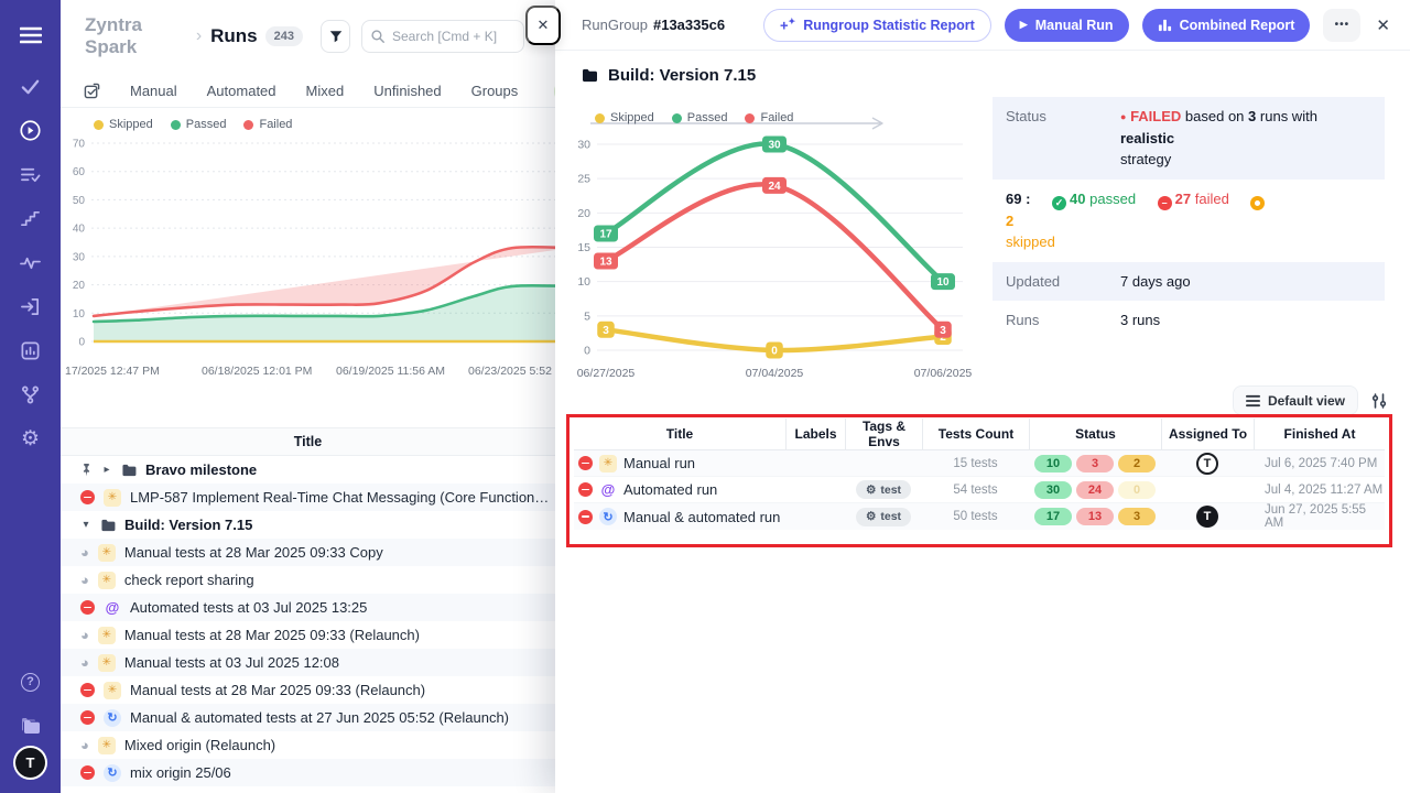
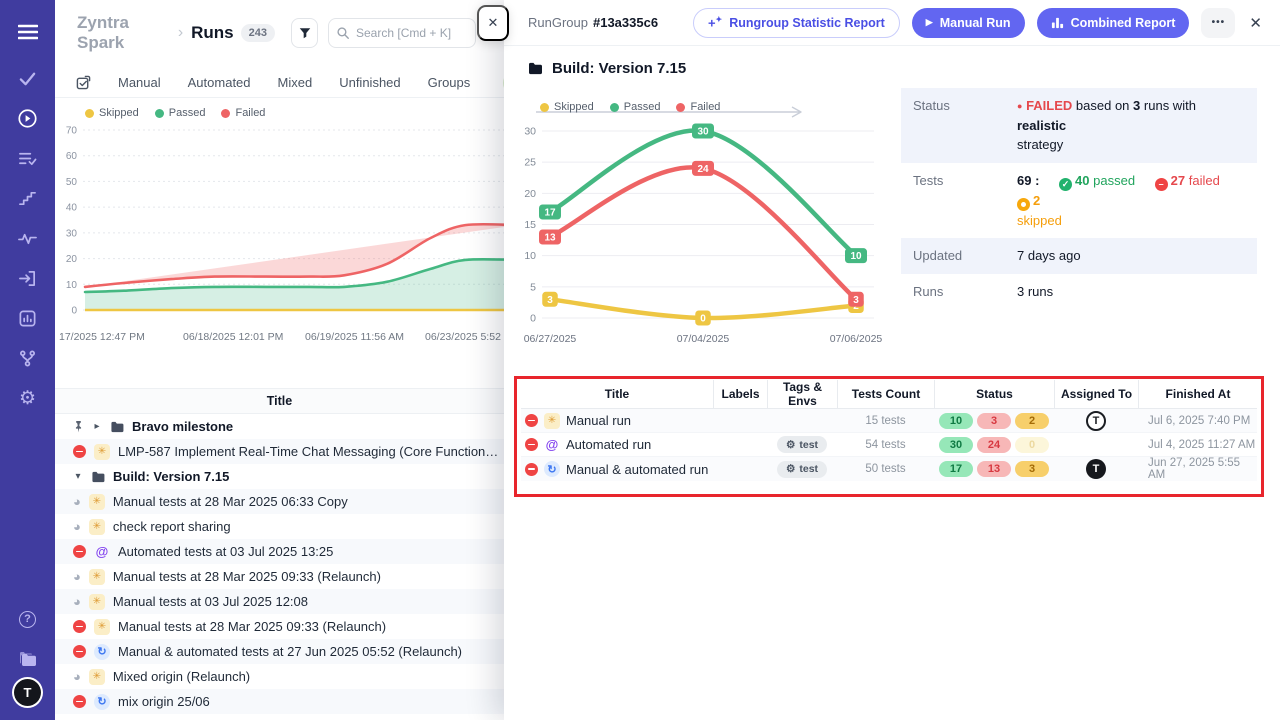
  ⚙
  ?
  T
  Zyntra Spark
  ›
  Runs
  243
  Search [Cmd + K]
  Manual
  Automated
  Mixed
  Unfinished
  Groups
  Skipped
  Passed
  Failed
  70
  60
  50
  40
  30
  20
  10
  0
  17/2025 12:47 PM
  06/18/2025 12:01 PM
  06/19/2025 11:56 AM
  06/23/2025 5:52
  Title
  ▸
  Bravo milestone
  ✳
  LMP-587 Implement Real-Time Chat Messaging (Core Functionalit
  ▾
  Build: Version 7.15
  ◕
  ✳
- Manual tests at 28 Mar 2025 09:33 Copy
+ Manual tests at 28 Mar 2025 06:33 Copy
  ◕
  ✳
  check report sharing
  @
  Automated tests at 03 Jul 2025 13:25
  ◕
  ✳
  Manual tests at 28 Mar 2025 09:33 (Relaunch)
  ◕
  ✳
  Manual tests at 03 Jul 2025 12:08
  ✳
  Manual tests at 28 Mar 2025 09:33 (Relaunch)
  ↻
  Manual & automated tests at 27 Jun 2025 05:52 (Relaunch)
  ◕
  ✳
  Mixed origin (Relaunch)
  ↻
  mix origin 25/06
  ✕
  RunGroup
  #13a335c6
  +✦
  Rungroup Statistic Report
  ▶
  Manual Run
  Combined Report
  •••
  ✕
  Build: Version 7.15
  Skipped
  Passed
  Failed
  0
  5
  10
  15
  20
  25
  30
  3
  0
  13
  24
  3
  17
  30
  10
  06/27/2025
  07/04/2025
  07/06/2025
  Status
  ● FAILED based on 3 runs with realistic
  strategy
+ Tests
  69 : ✓ 40 passed – 27 failed 2
  skipped
  Updated
  7 days ago
  Runs
  3 runs
- Default view
  Title
  Labels
  Tags & Envs
  Tests Count
  Status
  Assigned To
  Finished At
  ✳
  Manual run
  15 tests
  10
  3
  2
  T
  Jul 6, 2025 7:40 PM
  @
  Automated run
  ⚙
  test
  54 tests
  30
  24
  0
  Jul 4, 2025 11:27 AM
  ↻
  Manual & automated run
  ⚙
  test
  50 tests
  17
  13
  3
  T
  Jun 27, 2025 5:55 AM
